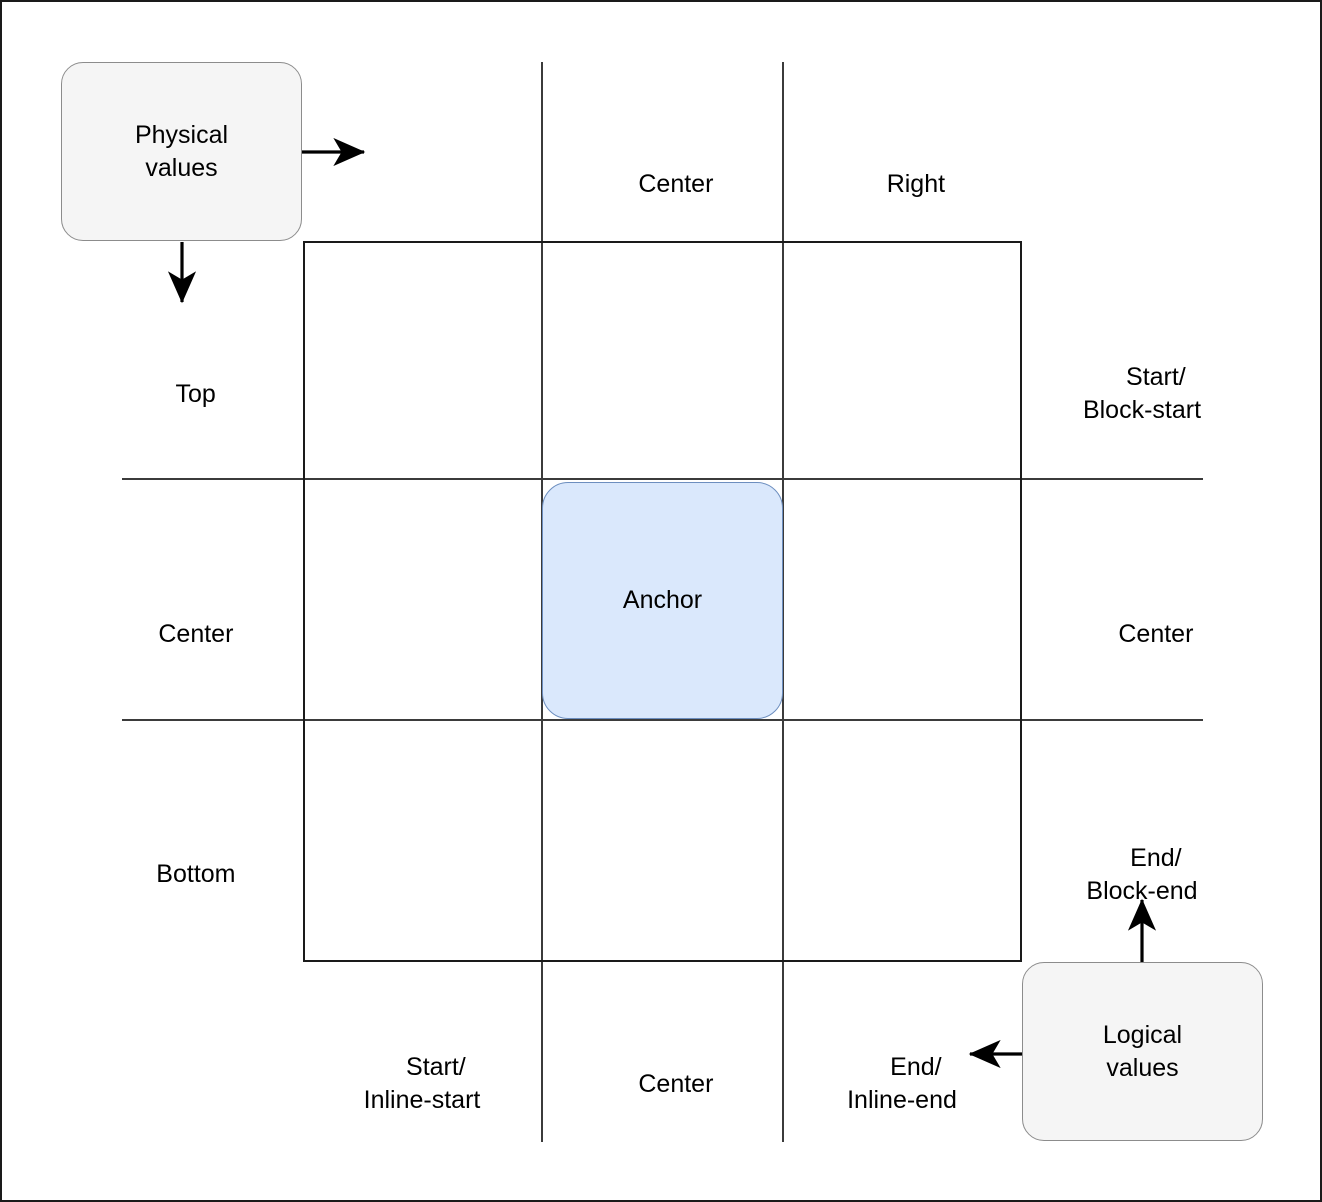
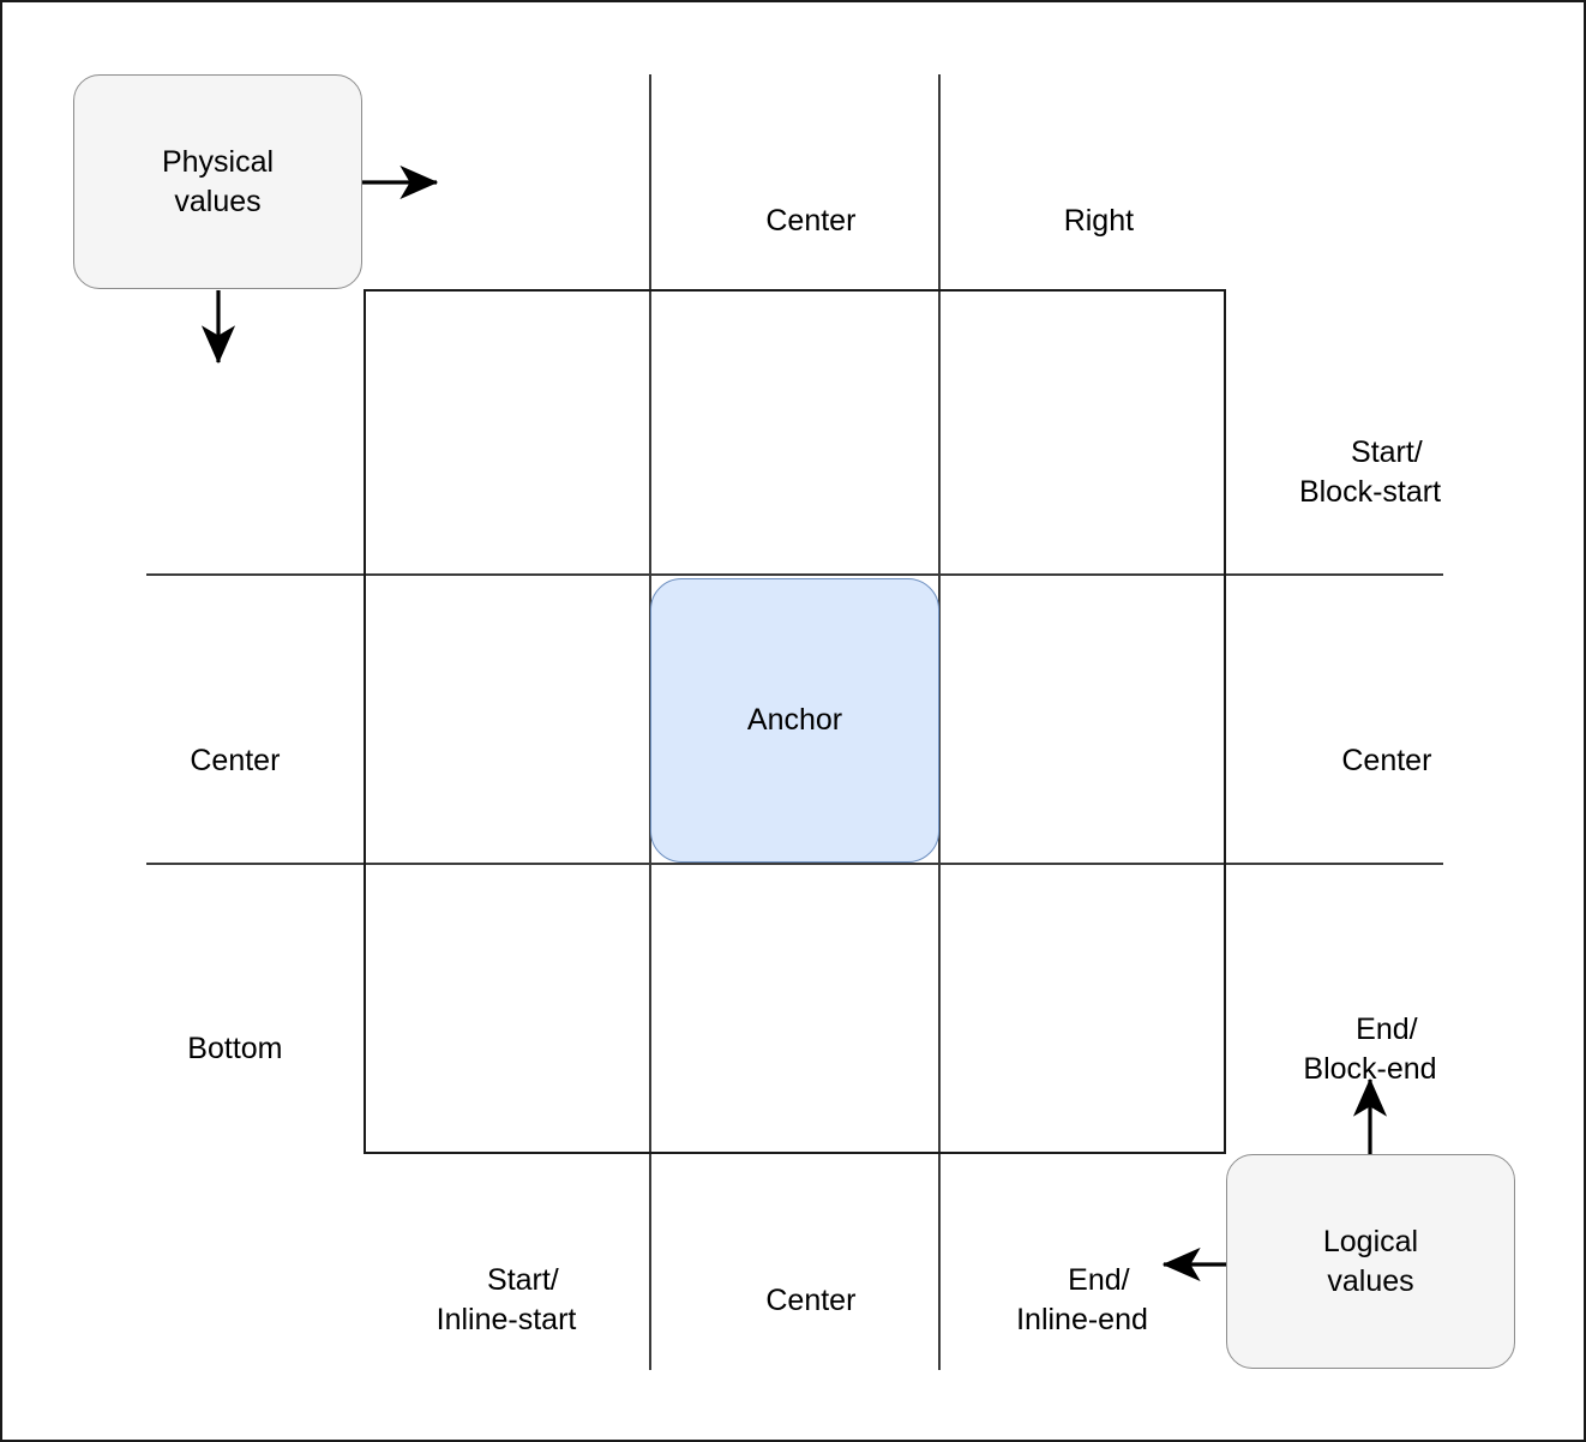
  Anchor
  Physical
  values
  Logical
  values
  Center
  Right
- Top
  Center
  Bottom
  Start/
  Block-start
  Center
  End/
  Block-end
  Start/
  Inline-start
  Center
  End/
  Inline-end
